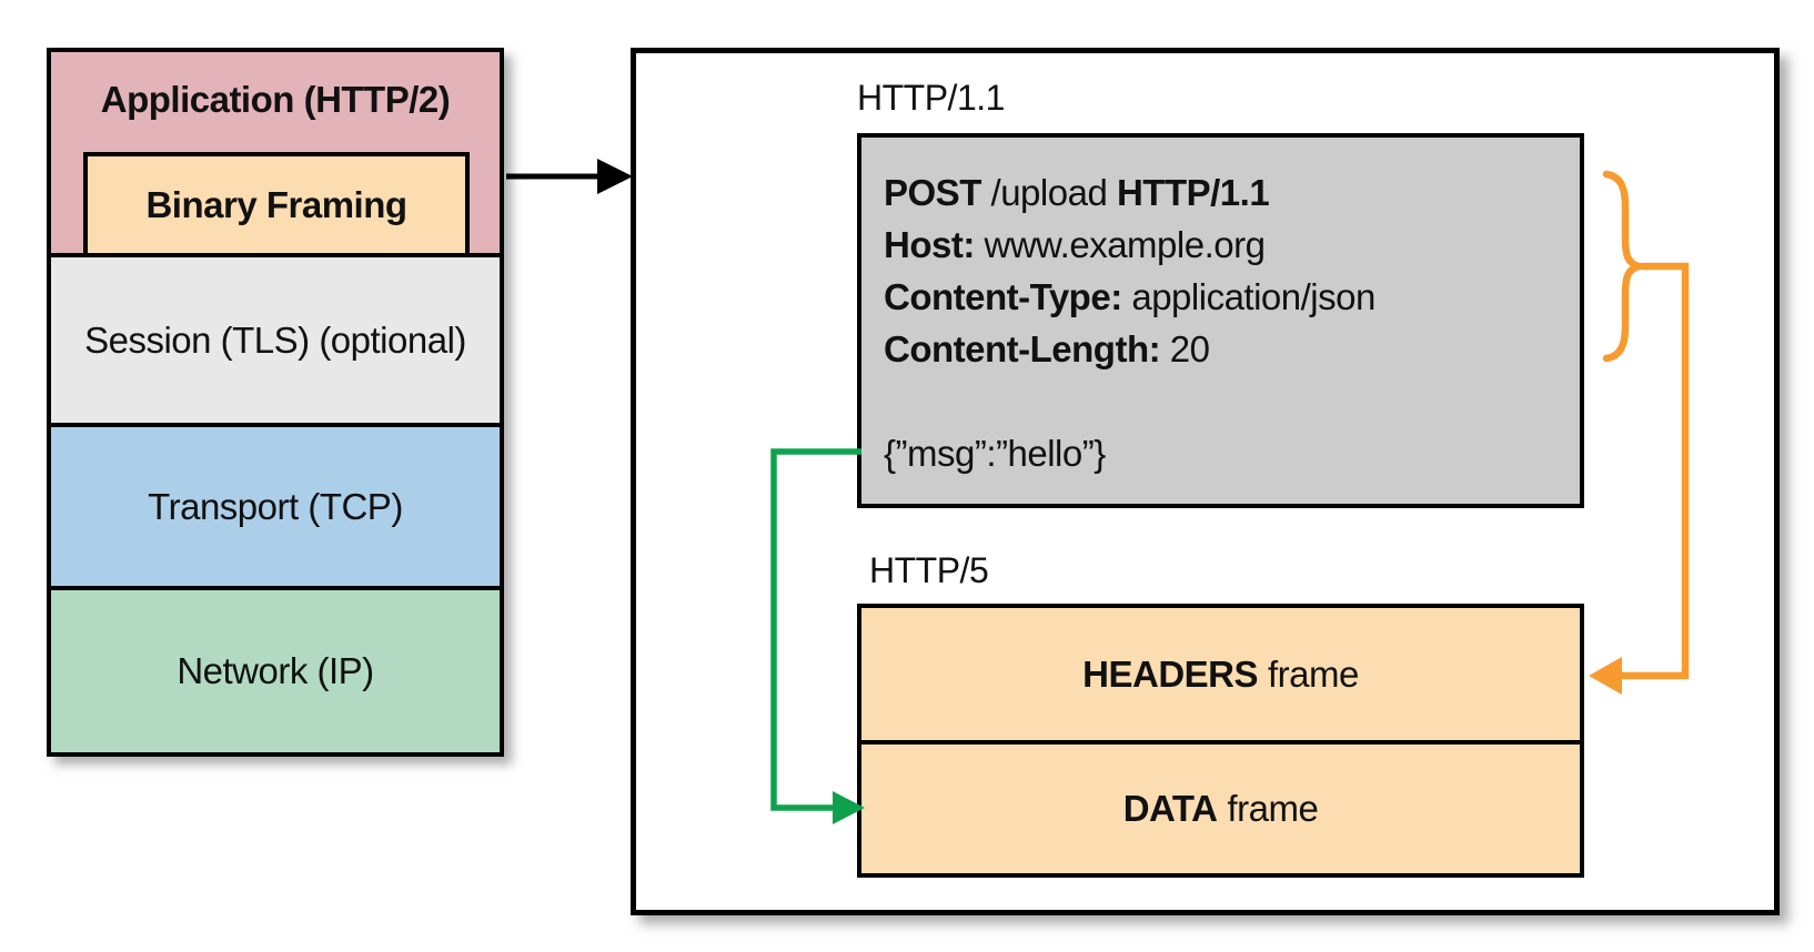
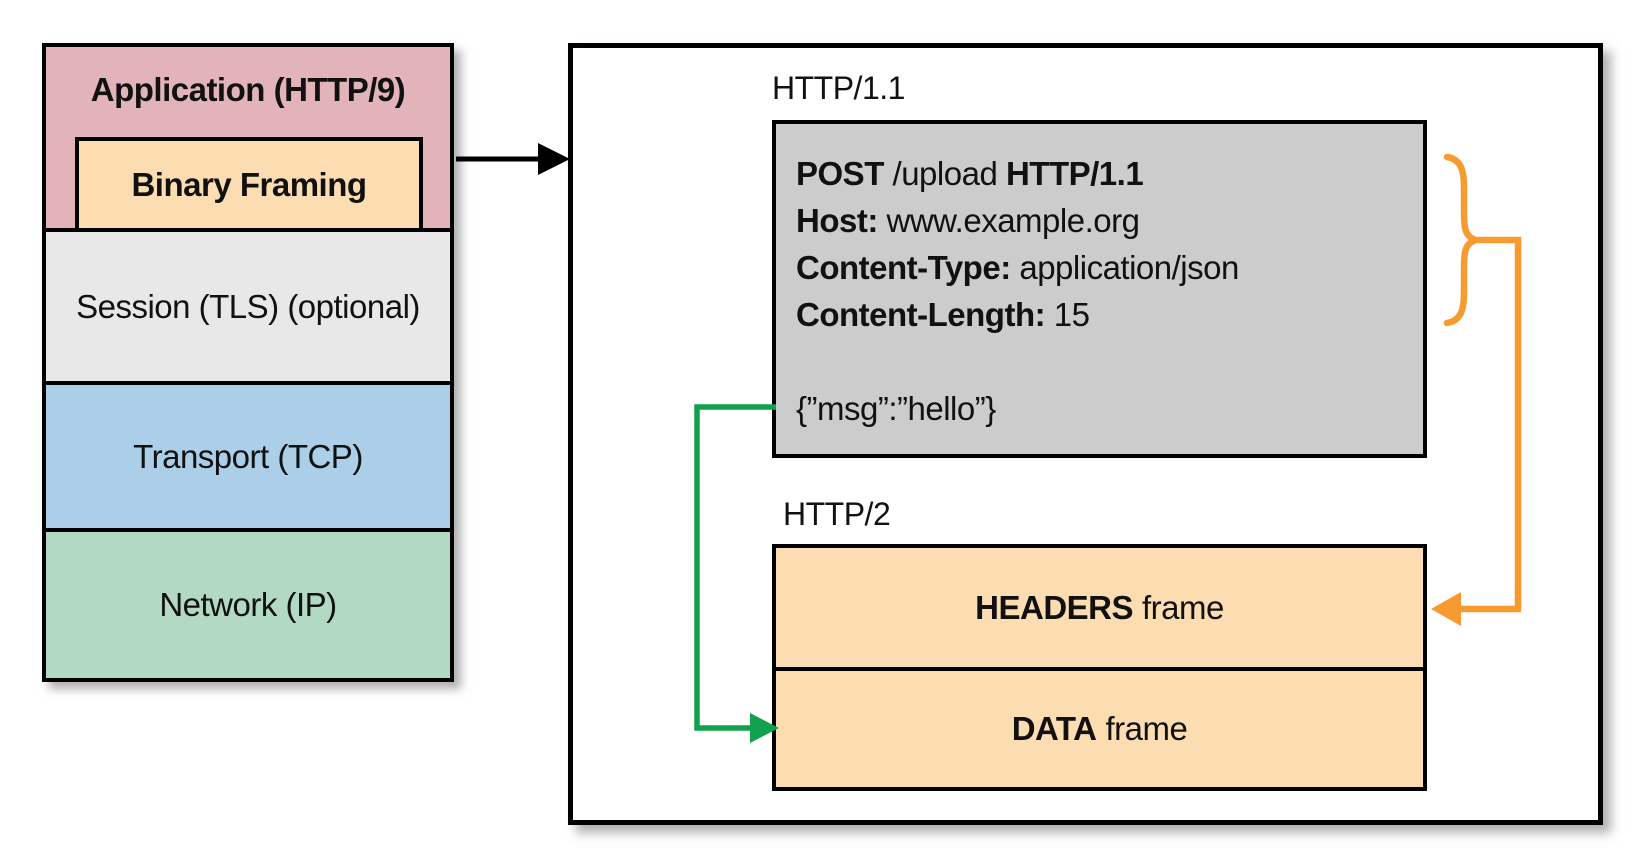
- Application (HTTP/2)
+ Application (HTTP/9)
  Binary Framing
  Session (TLS) (optional)
  Transport (TCP)
  Network (IP)
  HTTP/1.1
  POST /upload HTTP/1.1
  Host: www.example.org
  Content-Type: application/json
- Content-Length: 20
+ Content-Length: 15
  {”msg”:”hello”}
- HTTP/5
+ HTTP/2
  HEADERS
  frame
  DATA
  frame
